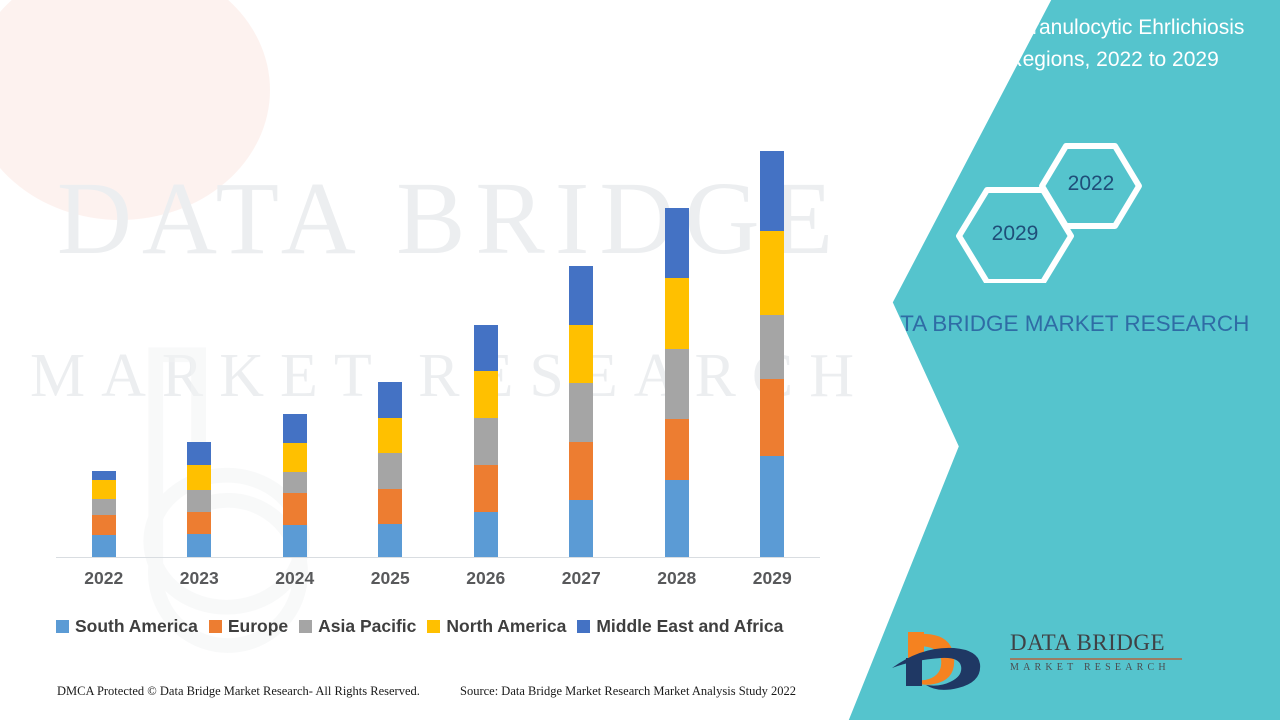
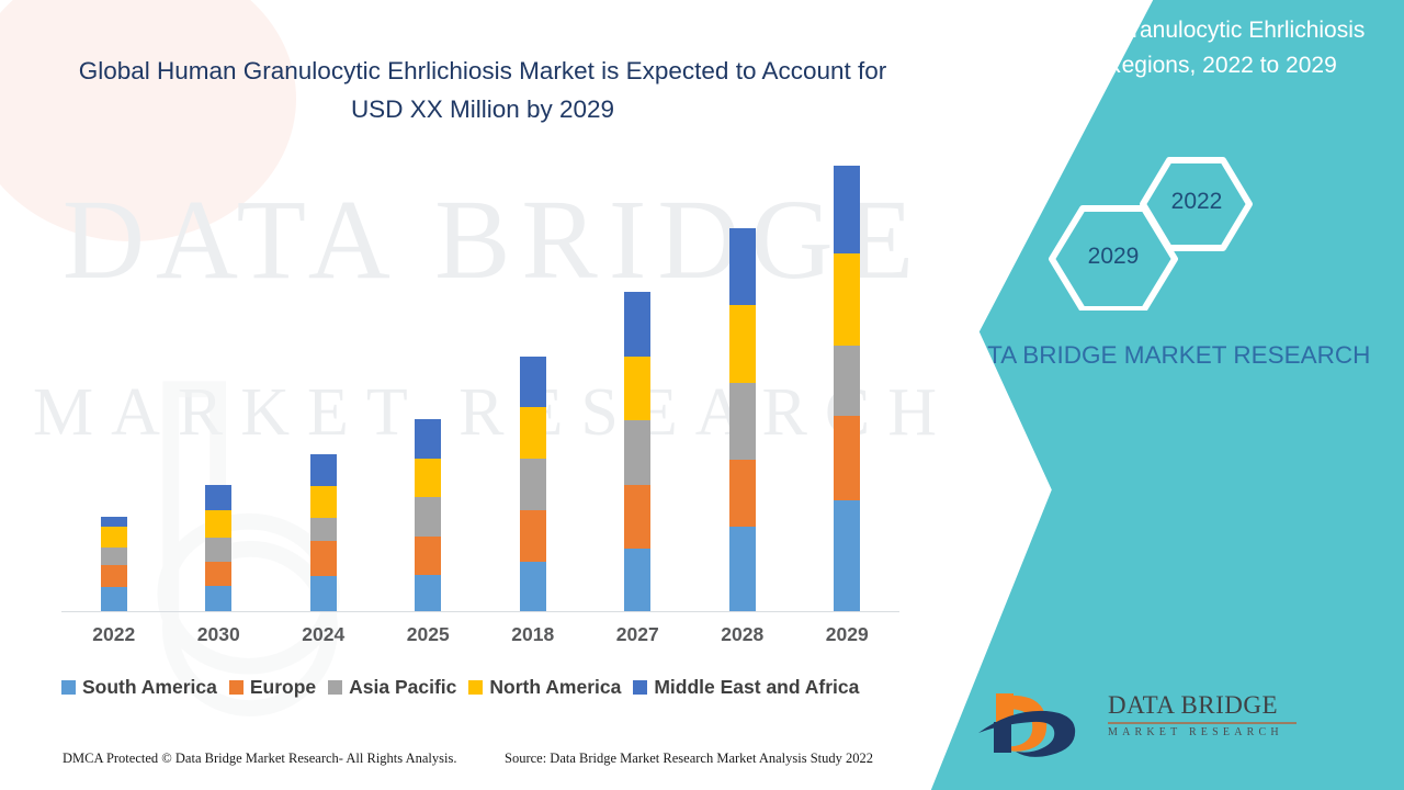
  DATA BRIDGE
  MARKET RESERH
+ Global Human Granulocytic Ehrlichiosis Market is Expected to Account for USD XX Million by 2029
  2022
- 2023
+ 2030
  2024
  2025
- 2026
+ 2018
  2027
  2028
  2029
  South America
  Europe
  Asia Pacific
  North America
  Middle East and Africa
- DMCA Protected © Data Bridge Market Research- All Rights Reserved.
+ DMCA Protected © Data Bridge Market Research- All Rights Analysis.
  Source: Data Bridge Market Research Market Analysis Study 2022
  2022
  2029
  TA BRIDGE MARKET RESEARCH
  DATA BRIDGE
  MARKET RESEARCH
